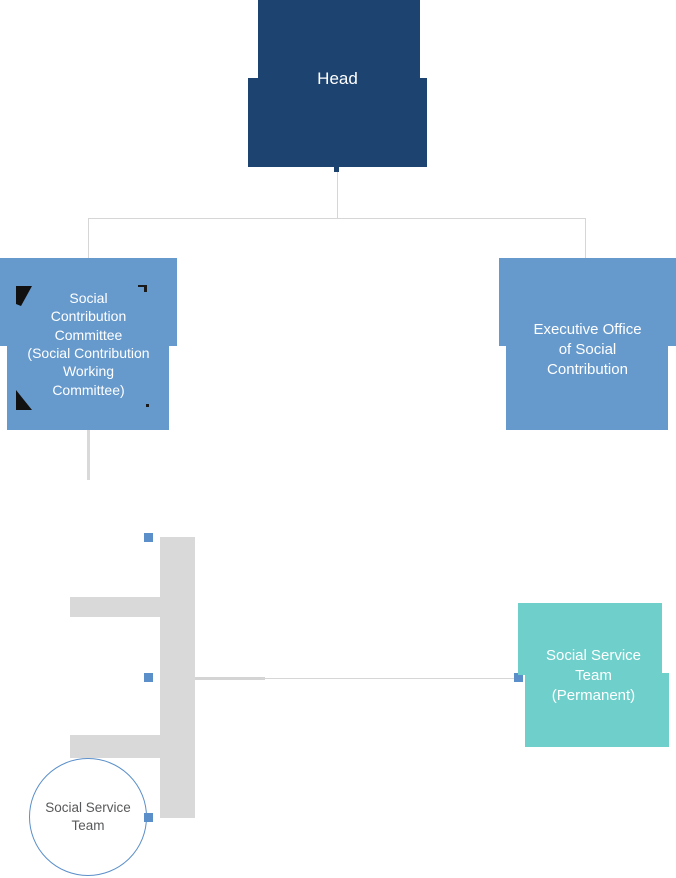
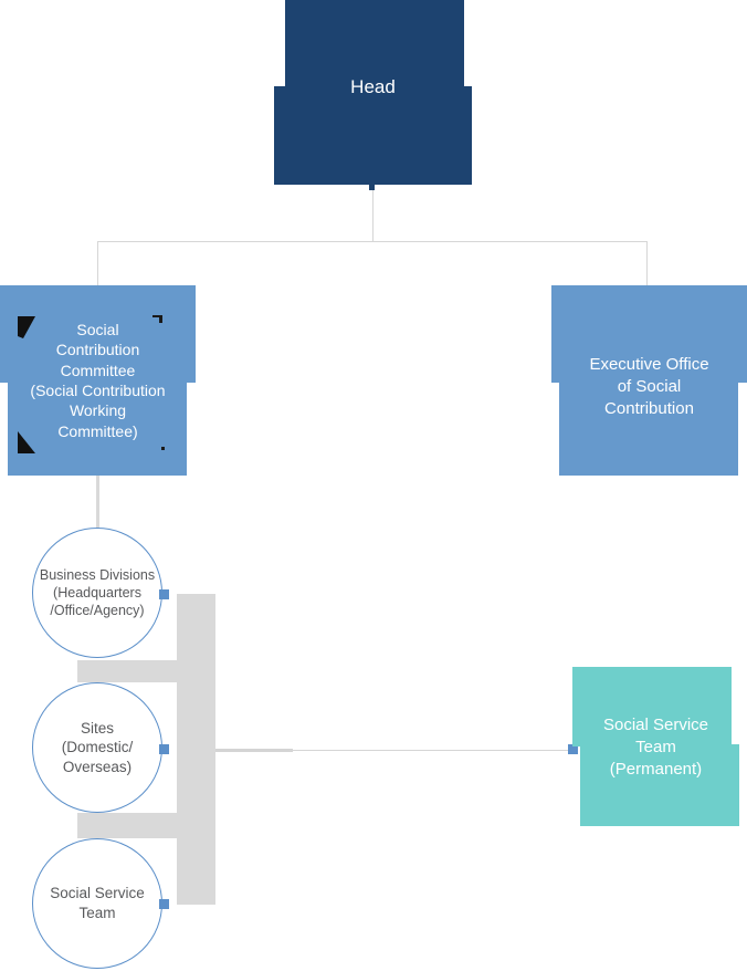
  Head
  Social
  Contribution
  Committee
  (Social Contribution
  Working
  Committee)
  Executive Office
  of Social
  Contribution
+ Business Divisions
+ (Headquarters
+ /Office/Agency)
+ Sites
+ (Domestic/
+ Overseas)
  Social Service
  Team
  Social Service
  Team
  (Permanent)
